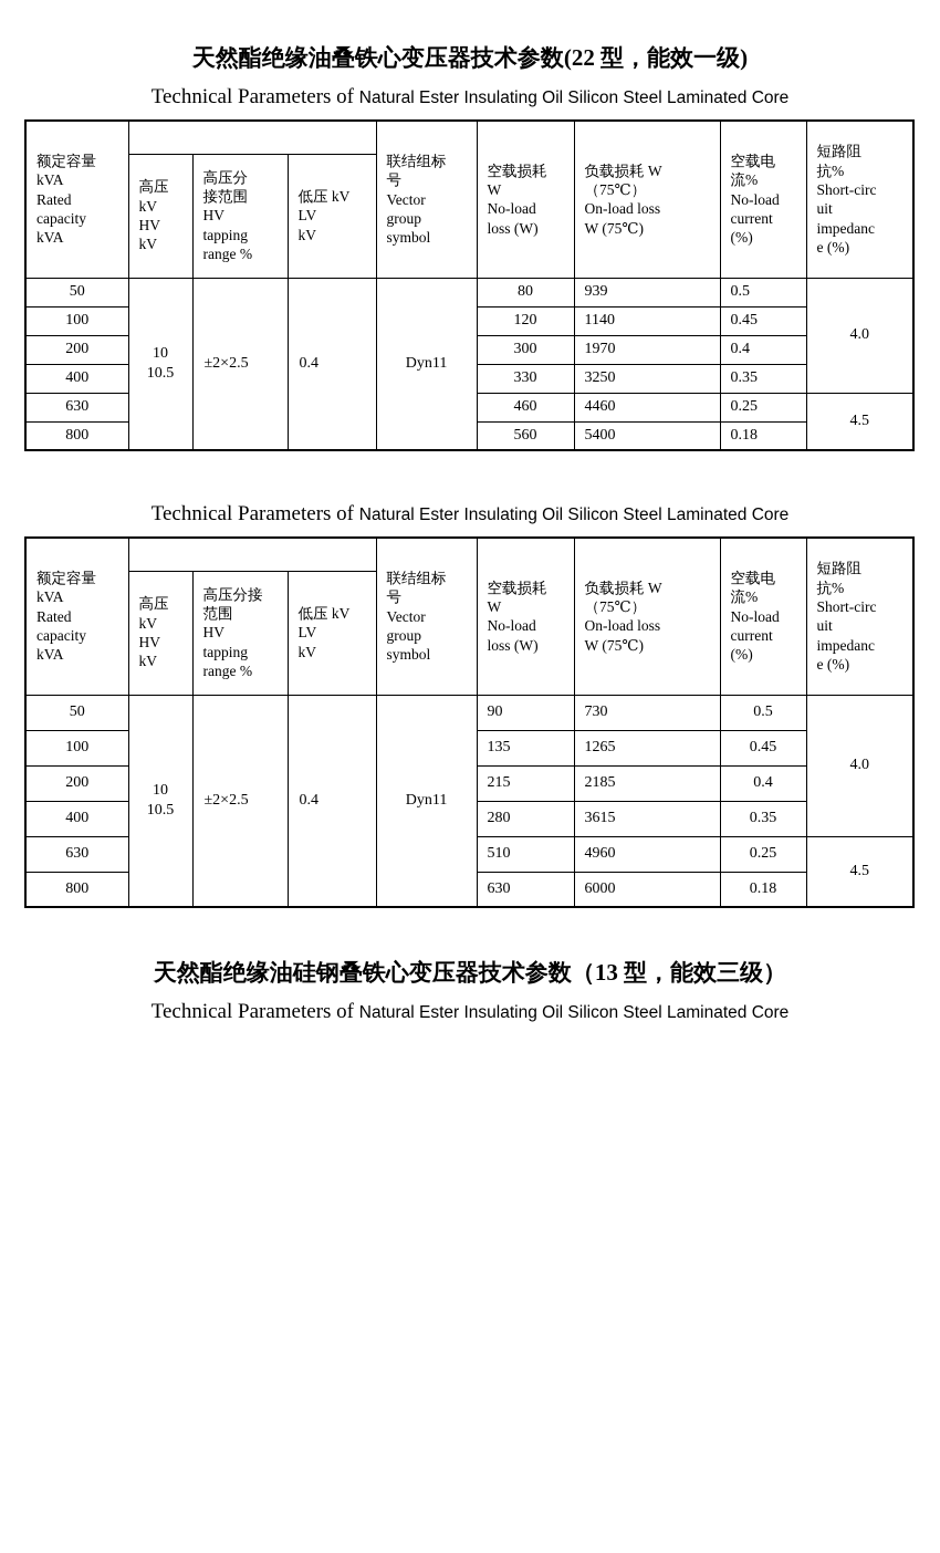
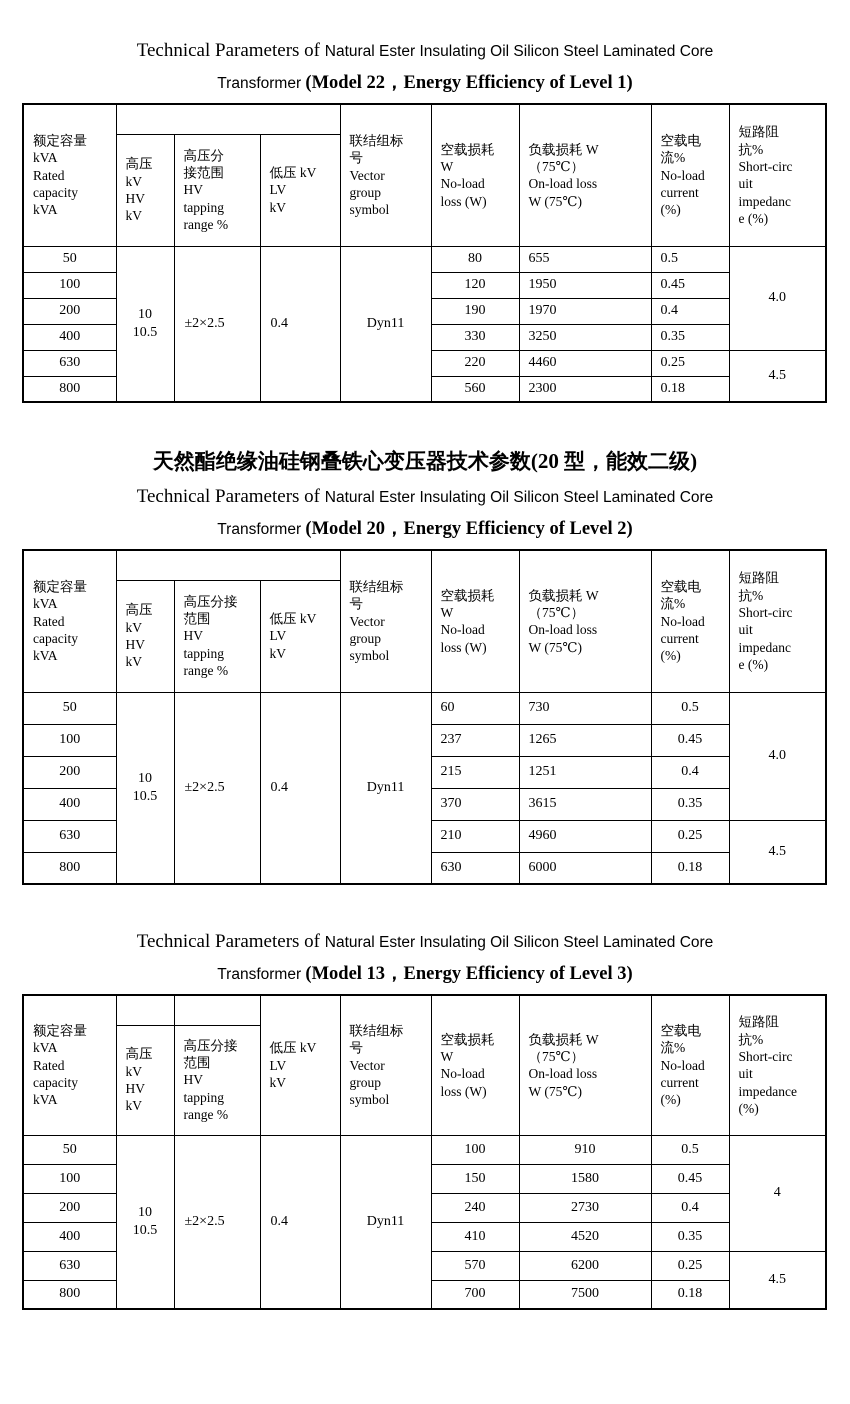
- 天然酯绝缘油叠铁心变压器技术参数(22 型，能效一级)
  Technical Parameters of Natural Ester Insulating Oil Silicon Steel Laminated Core
+ Transformer (Model 22，Energy Efficiency of Level 1)
  额定容量 kVA Rated capacity kVA		联结组标 号 Vector group symbol	空载损耗 W No-load loss (W)	负载损耗 W （75℃） On-load loss W (75℃)	空载电 流% No-load current (%)	短路阻 抗% Short-circ uit impedanc e (%)
  高压 kV HV kV	高压分 接范围 HV tapping range %	低压 kV LV kV
- 50	10 10.5	±2×2.5	0.4	Dyn11	80	939	0.5	4.0
+ 50	10 10.5	±2×2.5	0.4	Dyn11	80	655	0.5	4.0
- 100	120	1140	0.45
+ 100	120	1950	0.45
- 200	300	1970	0.4
+ 200	190	1970	0.4
  400	330	3250	0.35
- 630	460	4460	0.25	4.5
+ 630	220	4460	0.25	4.5
- 800	560	5400	0.18
+ 800	560	2300	0.18
+ 天然酯绝缘油硅钢叠铁心变压器技术参数(20 型，能效二级)
  Technical Parameters of Natural Ester Insulating Oil Silicon Steel Laminated Core
+ Transformer (Model 20，Energy Efficiency of Level 2)
  额定容量 kVA Rated capacity kVA		联结组标 号 Vector group symbol	空载损耗 W No-load loss (W)	负载损耗 W （75℃） On-load loss W (75℃)	空载电 流% No-load current (%)	短路阻 抗% Short-circ uit impedanc e (%)
  高压 kV HV kV	高压分接 范围 HV tapping range %	低压 kV LV kV
- 50	10 10.5	±2×2.5	0.4	Dyn11	90	730	0.5	4.0
+ 50	10 10.5	±2×2.5	0.4	Dyn11	60	730	0.5	4.0
- 100	135	1265	0.45
+ 100	237	1265	0.45
- 200	215	2185	0.4
+ 200	215	1251	0.4
- 400	280	3615	0.35
+ 400	370	3615	0.35
- 630	510	4960	0.25	4.5
+ 630	210	4960	0.25	4.5
  800	630	6000	0.18
- 天然酯绝缘油硅钢叠铁心变压器技术参数（13 型，能效三级）
  Technical Parameters of Natural Ester Insulating Oil Silicon Steel Laminated Core
+ Transformer (Model 13，Energy Efficiency of Level 3)
+ 额定容量 kVA Rated capacity kVA			低压 kV LV kV	联结组标 号 Vector group symbol	空载损耗 W No-load loss (W)	负载损耗 W （75℃） On-load loss W (75℃)	空载电 流% No-load current (%)	短路阻 抗% Short-circ uit impedance (%)
+ 高压 kV HV kV	高压分接 范围 HV tapping range %
+ 50	10 10.5	±2×2.5	0.4	Dyn11	100	910	0.5	4
+ 100	150	1580	0.45
+ 200	240	2730	0.4
+ 400	410	4520	0.35
+ 630	570	6200	0.25	4.5
+ 800	700	7500	0.18
